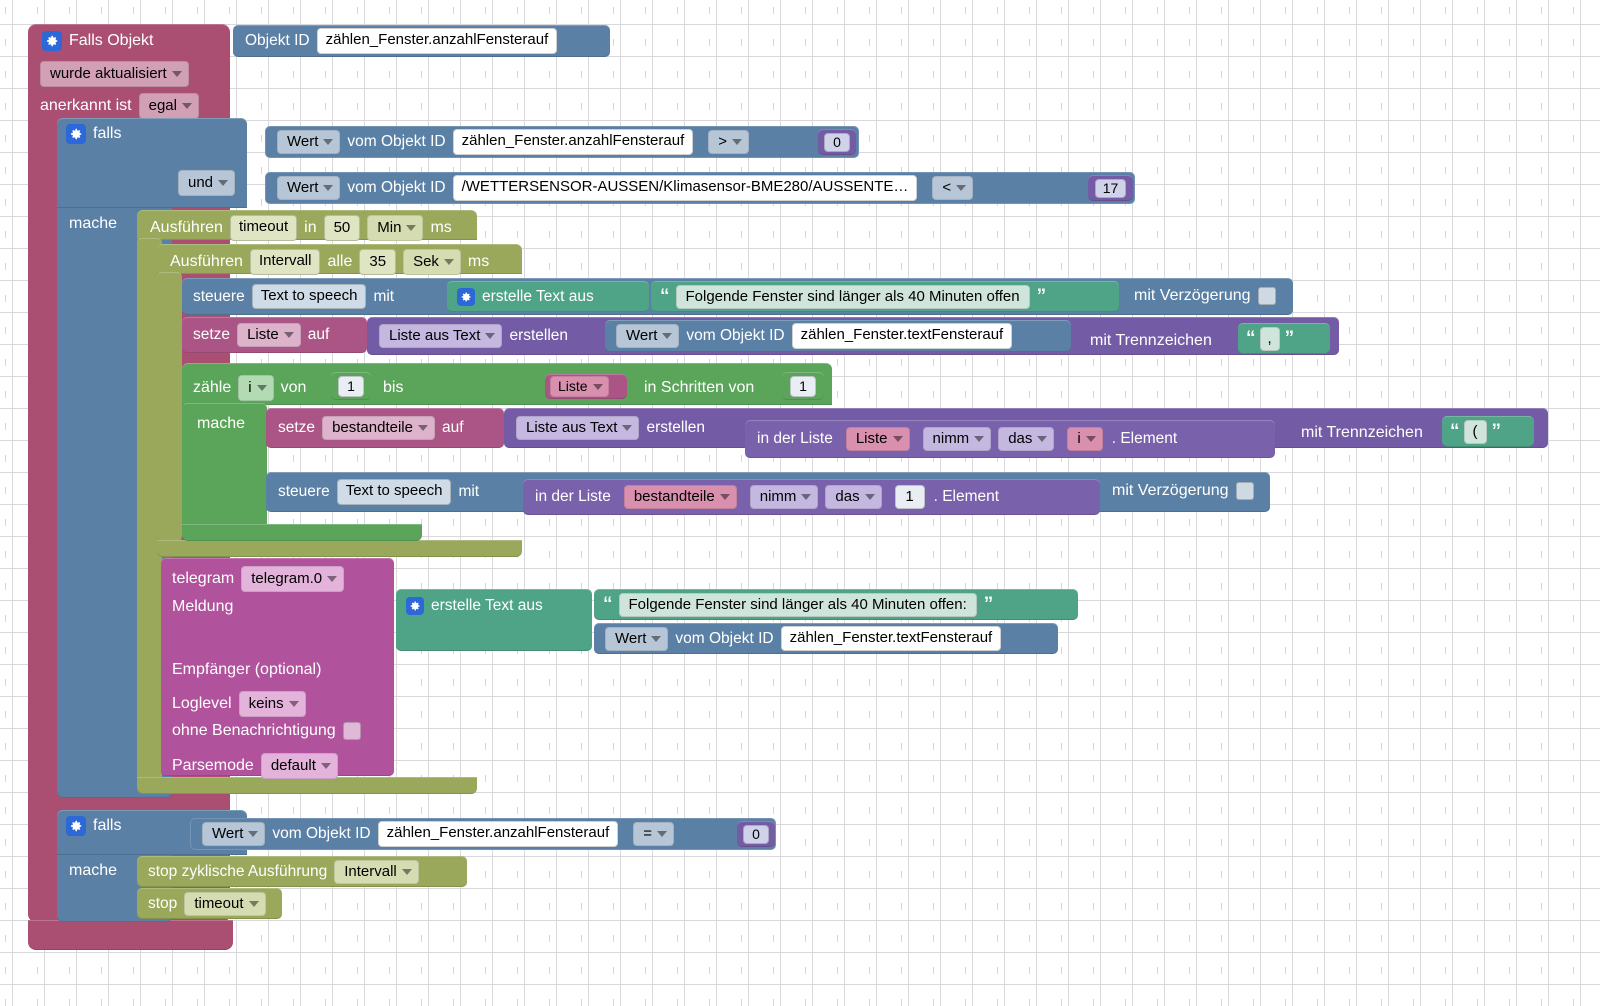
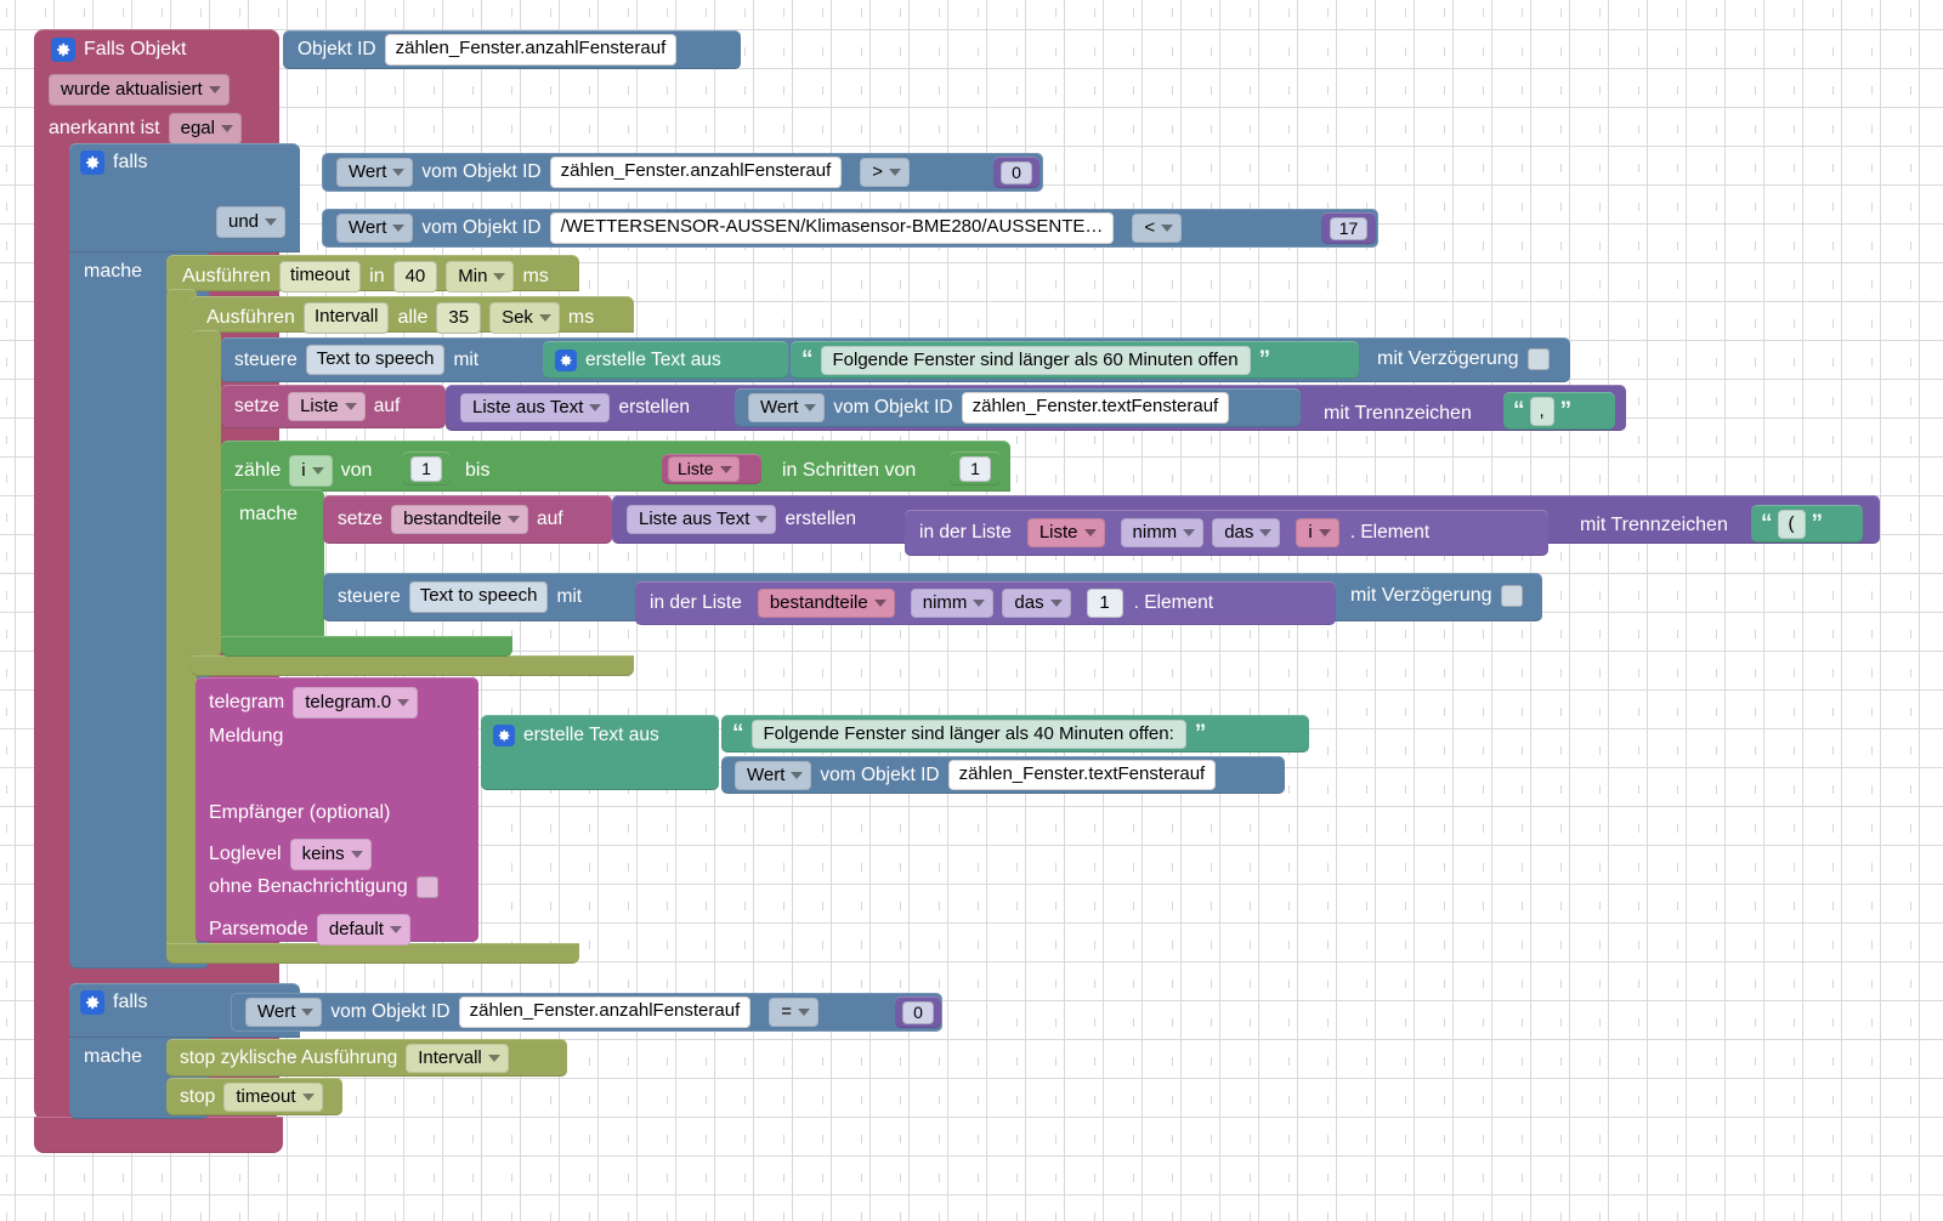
  Falls Objekt
  Objekt ID
  zählen_Fenster.anzahlFensterauf
  wurde aktualisiert
  anerkannt ist
  egal
  falls
  Wert
  vom Objekt ID
  zählen_Fenster.anzahlFensterauf
  >
  0
  und
  Wert
  vom Objekt ID
  /WETTERSENSOR-AUSSEN/Klimasensor-BME280/AUSSENTE…
  <
  17
  mache
  Ausführen
  timeout
  in
- 50
+ 40
  Min
  ms
  Ausführen
  Intervall
  alle
  35
  Sek
  ms
  steuere
  Text to speech
  mit
  erstelle Text aus
  “
- Folgende Fenster sind länger als 40 Minuten offen
+ Folgende Fenster sind länger als 60 Minuten offen
  ”
  mit Verzögerung
  setze
  Liste
  auf
  Liste aus Text
  erstellen
  Wert
  vom Objekt ID
  zählen_Fenster.textFensterauf
  mit Trennzeichen
  “
  ,
  ”
  zähle
  i
  von
  1
  bis
  Liste
  in Schritten von
  1
  mache
  setze
  bestandteile
  auf
  Liste aus Text
  erstellen
  in der Liste
  Liste
  nimm
  das
  i
  . Element
  mit Trennzeichen
  “
  (
  ”
  steuere
  Text to speech
  mit
  in der Liste
  bestandteile
  nimm
  das
  1
  . Element
  mit Verzögerung
  telegram
  telegram.0
  Meldung
  erstelle Text aus
  “
  Folgende Fenster sind länger als 40 Minuten offen:
  ”
  Wert
  vom Objekt ID
  zählen_Fenster.textFensterauf
  Empfänger (optional)
  Loglevel
  keins
  ohne Benachrichtigung
  Parsemode
  default
  falls
  Wert
  vom Objekt ID
  zählen_Fenster.anzahlFensterauf
  =
  0
  mache
  stop zyklische Ausführung
  Intervall
  stop
  timeout
